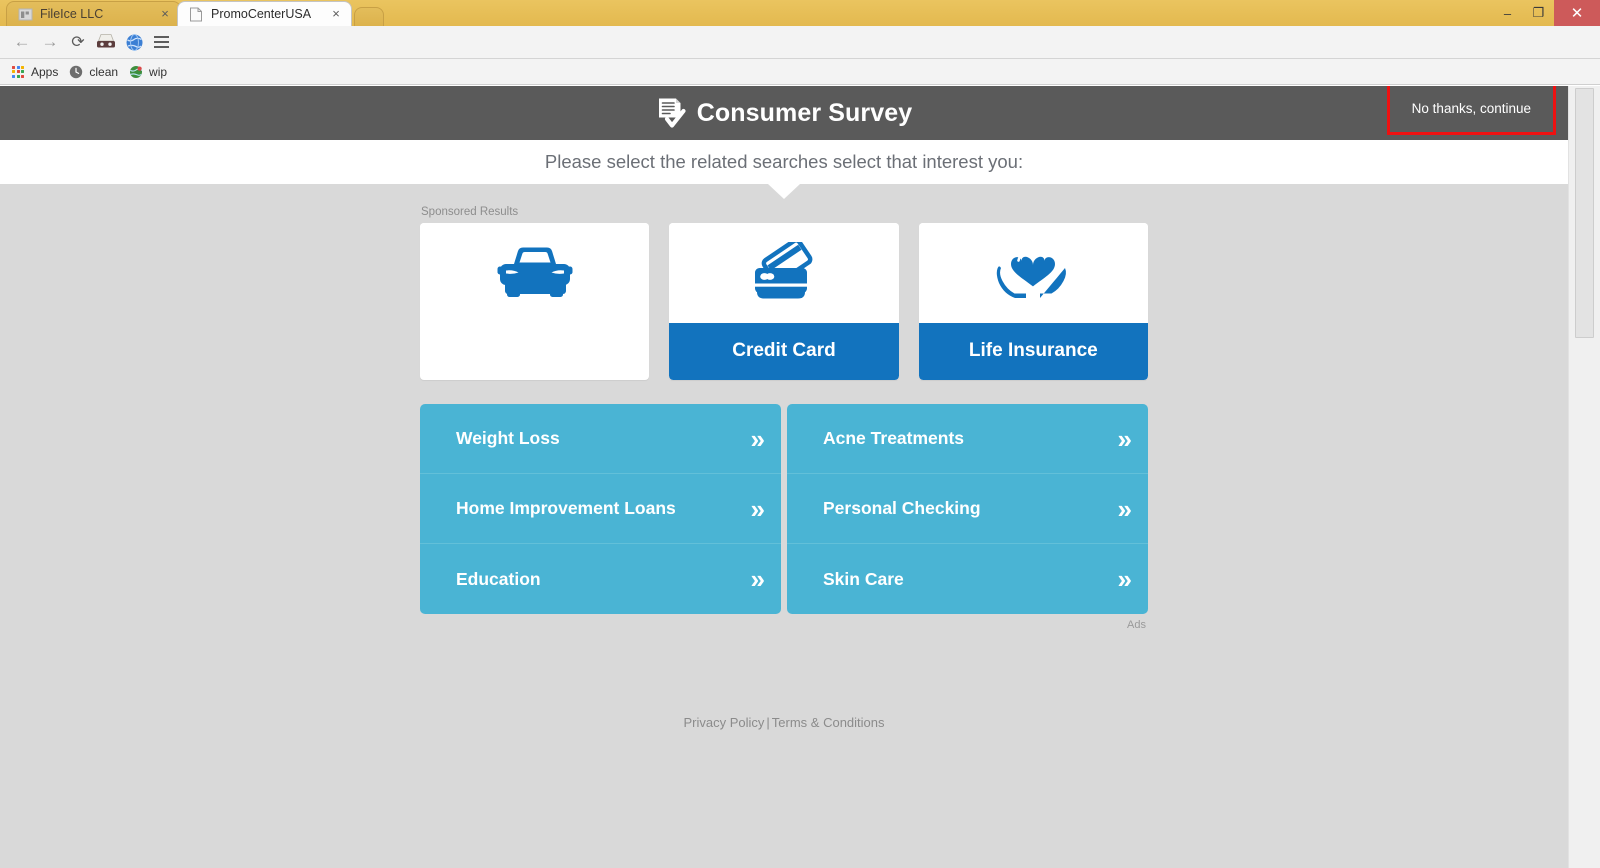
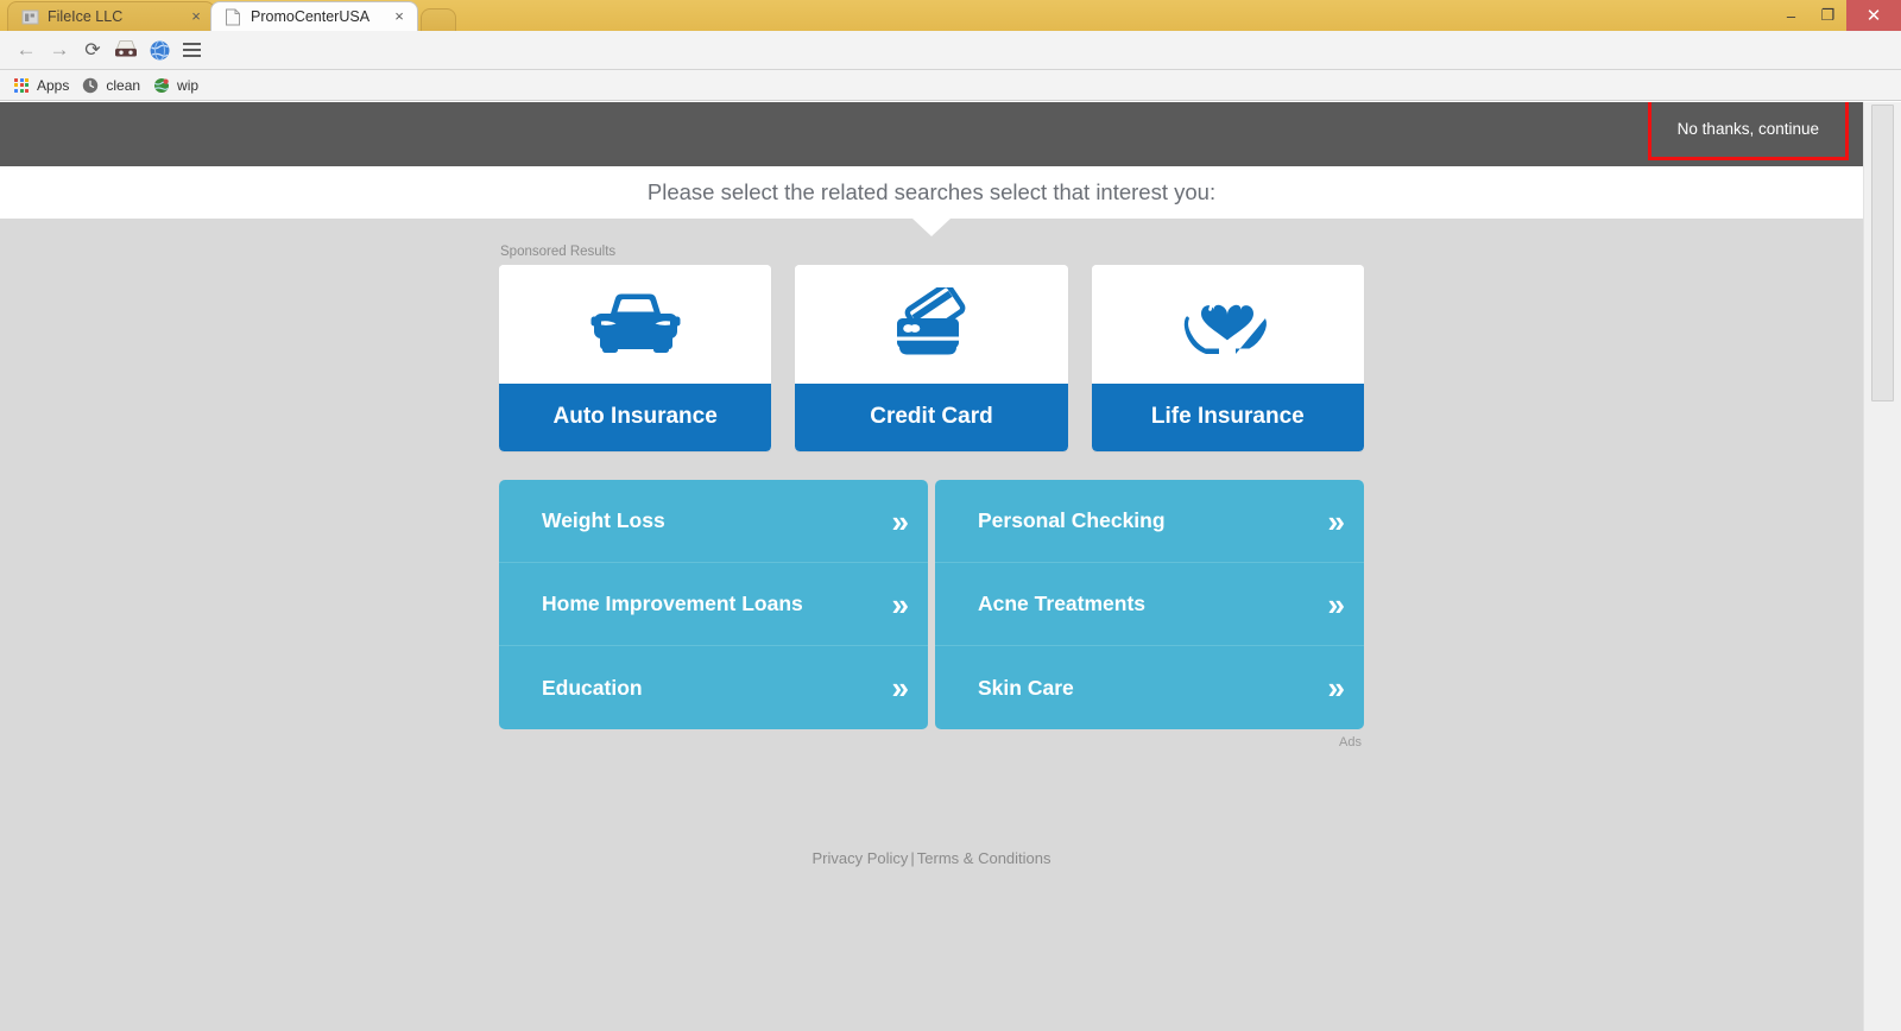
  FileIce LLC
  ×
  PromoCenterUSA
  ×
  –
  ❐
  ✕
  ←
  →
  ⟳
  Apps
  clean
  wip
- Consumer Survey
  No thanks, continue
  Please select the related searches select that interest you:
  Sponsored Results
+ Auto Insurance
  Credit Card
  Life Insurance
  Weight Loss
  »
  Home Improvement Loans
  »
  Education
  »
- Acne Treatments
+ Personal Checking
  »
- Personal Checking
+ Acne Treatments
  »
  Skin Care
  »
  Ads
  Privacy Policy | Terms & Conditions
